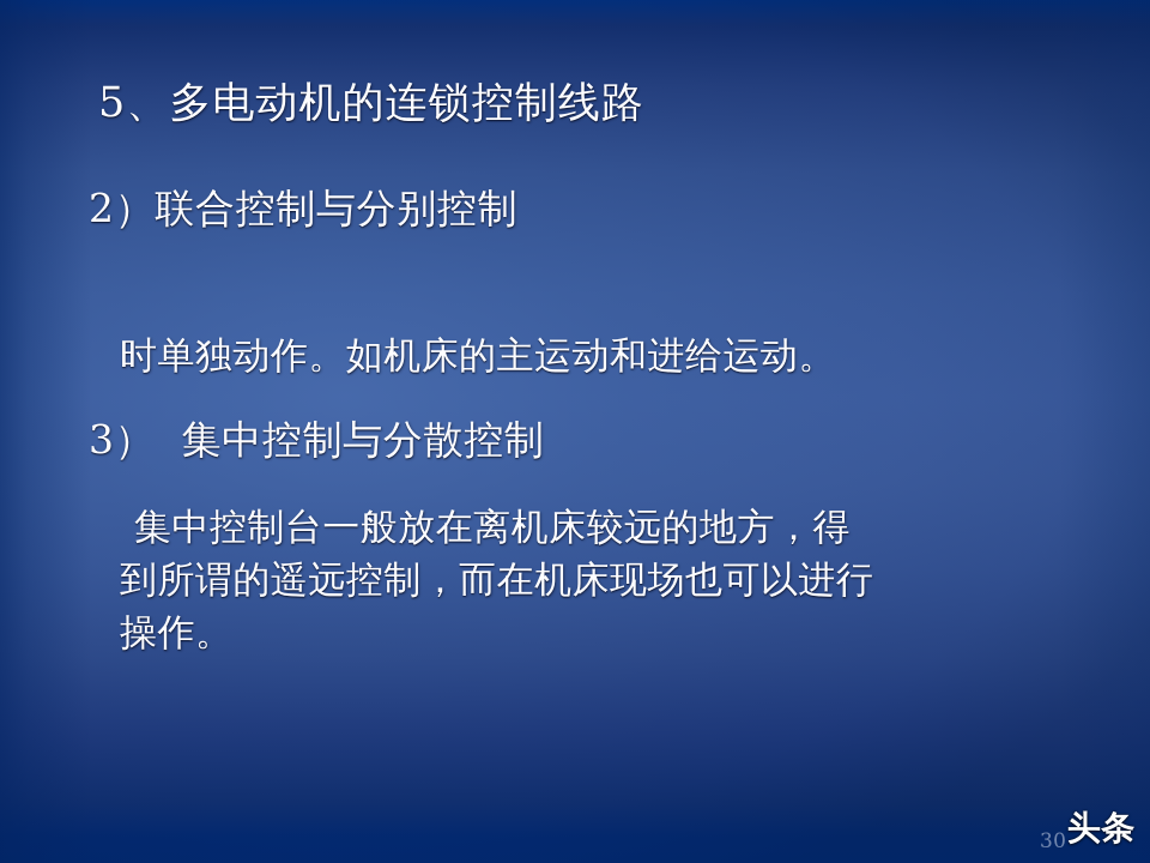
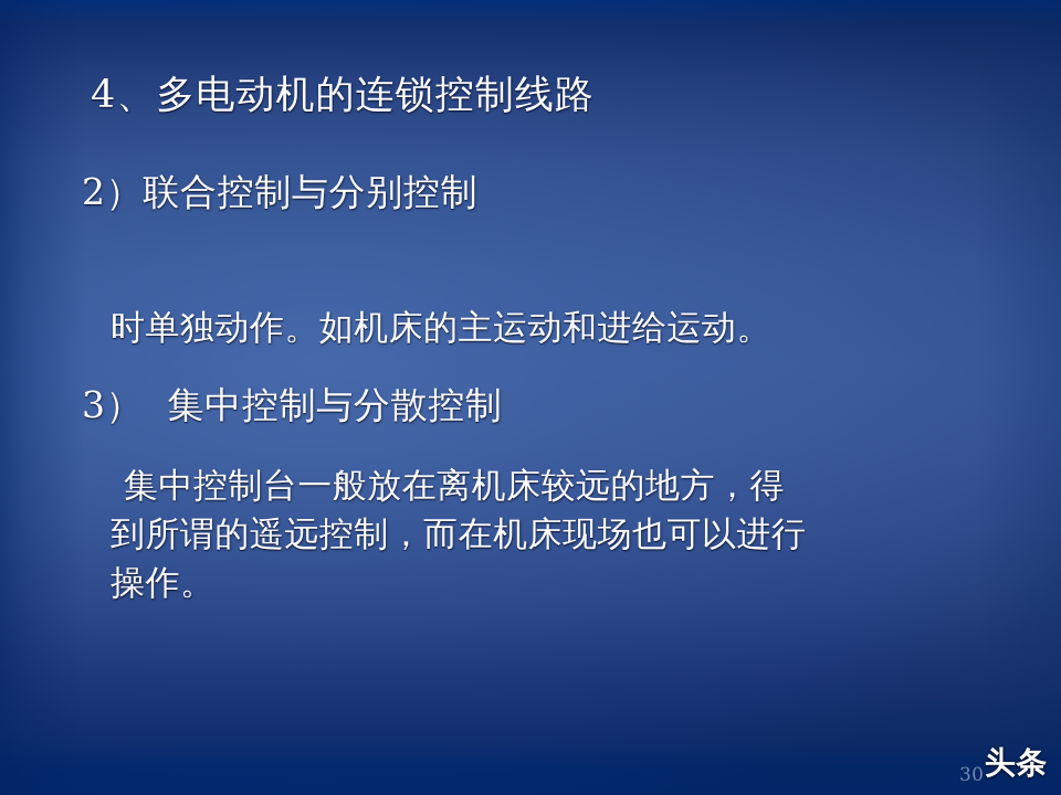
- 5、多电动机的连锁控制线路
+ 4、多电动机的连锁控制线路
  2）联合控制与分别控制
  时单独动作。如机床的主运动和进给运动。
  3） 集中控制与分散控制
  集中控制台一般放在离机床较远的地方，得
  到所谓的遥远控制，而在机床现场也可以进行
  操作。
  30
  头条
